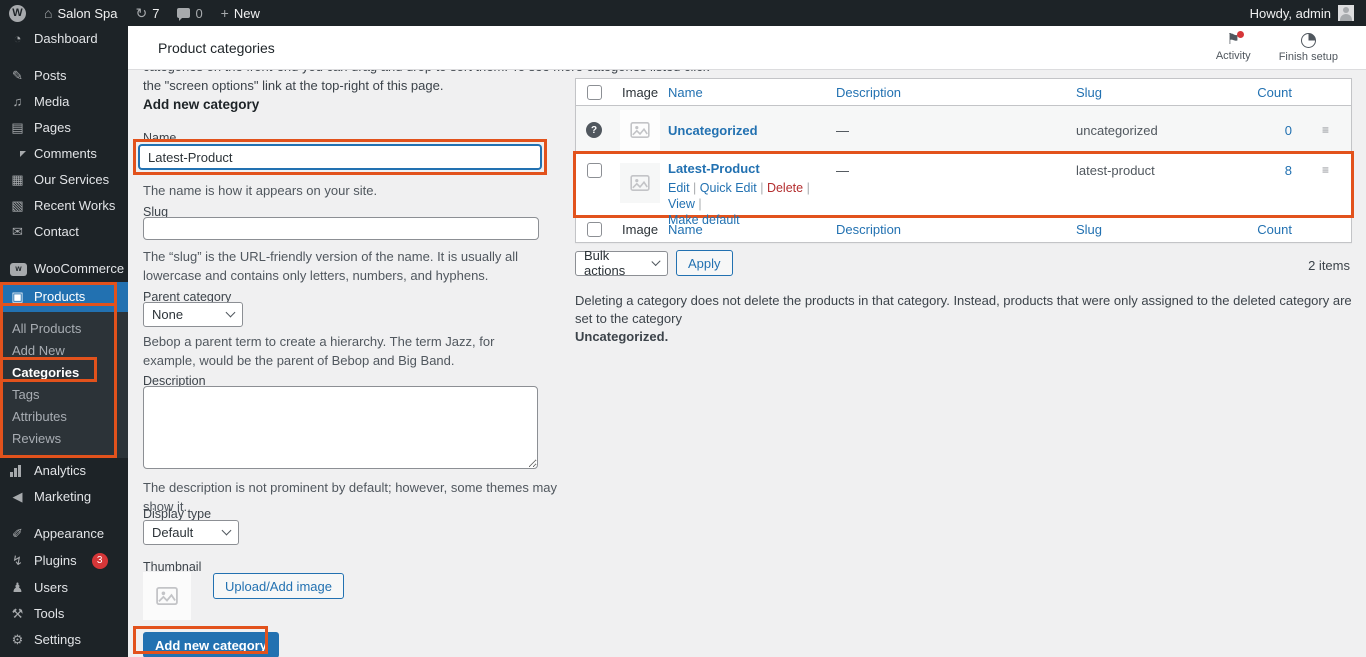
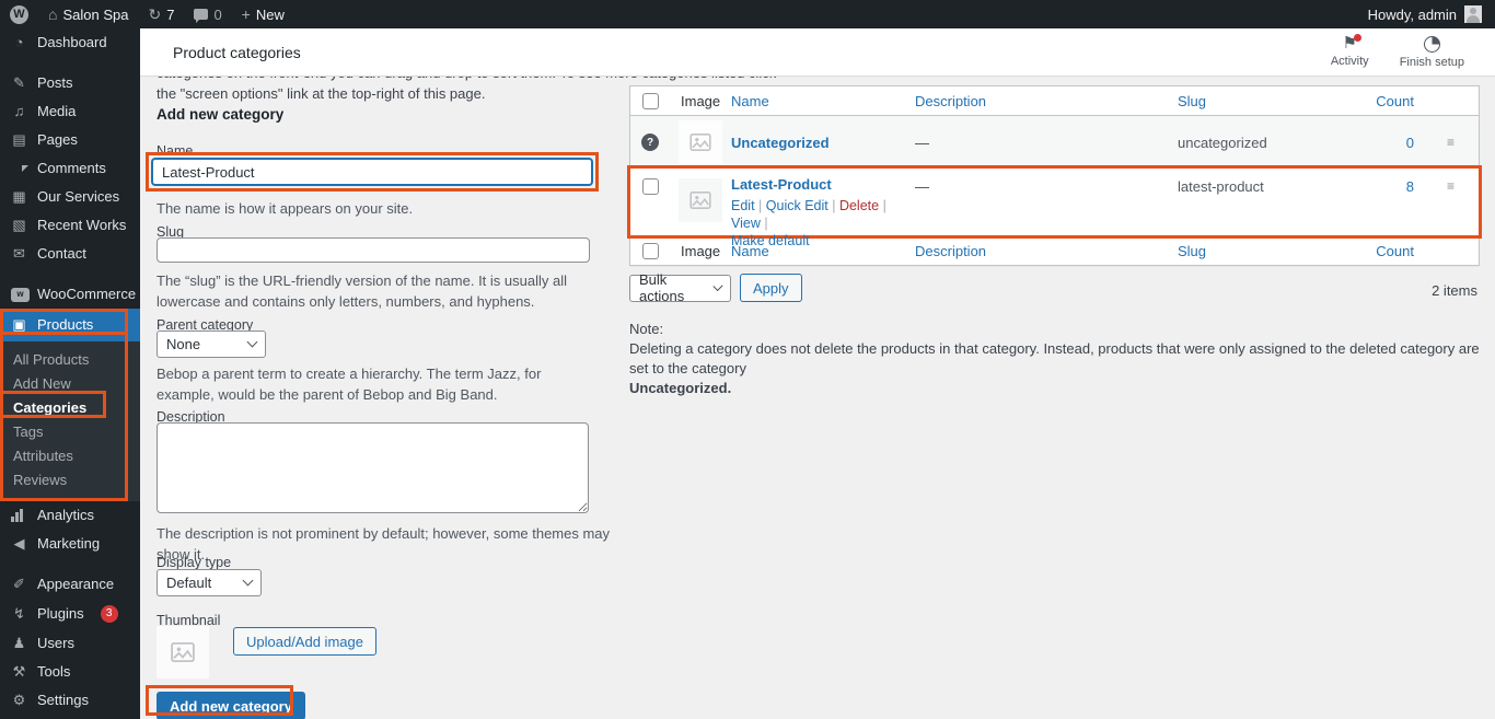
  W
  ⌂
  Salon Spa
  ↻
  7
  0
  +
  New
  Howdy, admin
  ◔
  Dashboard
  ✎
  Posts
  ♫
  Media
  ▤
  Pages
  Comments
  ▦
  Our Services
  ▧
  Recent Works
  ✉
  Contact
  w
  WooCommerce
  ▣
  Products
  All Products
  Add New
  Categories
  Tags
  Attributes
  Reviews
  Analytics
  ◀
  Marketing
  ✐
  Appearance
  ↯
  Plugins
  3
  ♟
  Users
  ⚒
  Tools
  ⚙
  Settings
  Product categories
  ⚑
  Activity
  Finish setup
  the "screen options" link at the top-right of this page.
  Add new category
  Name
  Latest-Product
  The name is how it appears on your site.
  Slug
  The “slug” is the URL-friendly version of the name. It is usually all lowercase and contains only letters, numbers, and hyphens.
  Parent category
  None
  Bebop a parent term to create a hierarchy. The term Jazz, for example, would be the parent of Bebop and Big Band.
  Description
  The description is not prominent by default; however, some themes may show it.
  Display type
  Default
  Thumbnail
  Upload/Add image
  Add new category
  Image
  Name
  Description
  Slug
  Count
  ?
  Uncategorized
  —
  uncategorized
  0
  ≡
  Latest-Product
  Edit | Quick Edit | Delete | View |
  Make default
  —
  latest-product
  8
  ≡
  Image
  Name
  Description
  Slug
  Count
  Bulk actions
  Apply
  2 items
+ Note:
  Deleting a category does not delete the products in that category. Instead, products that were only assigned to the deleted category are set to the category
  Uncategorized.
